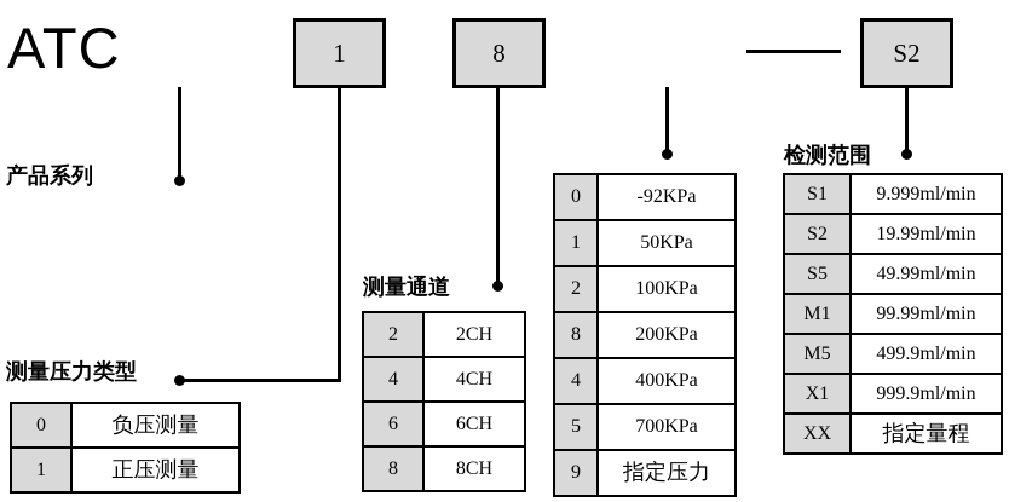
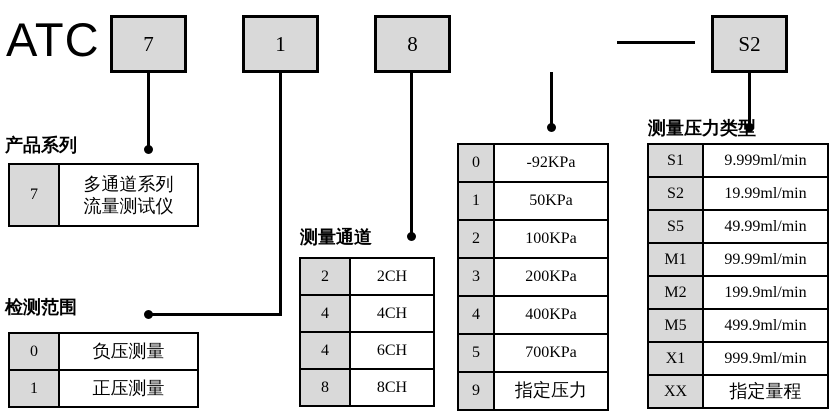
  ATC
+ 7
  1
  8
  S2
  产品系列
- 测量压力类型
+ 检测范围
  测量通道
- 检测范围
+ 测量压力类型
+ 7	多通道系列 流量测试仪
  0	负压测量
  1	正压测量
  2	2CH
  4	4CH
- 6	6CH
+ 4	6CH
  8	8CH
  0	-92KPa
  1	50KPa
  2	100KPa
- 8	200KPa
+ 3	200KPa
  4	400KPa
  5	700KPa
  9	指定压力
  S1	9.999ml/min
  S2	19.99ml/min
  S5	49.99ml/min
  M1	99.99ml/min
+ M2	199.9ml/min
  M5	499.9ml/min
  X1	999.9ml/min
  XX	指定量程
